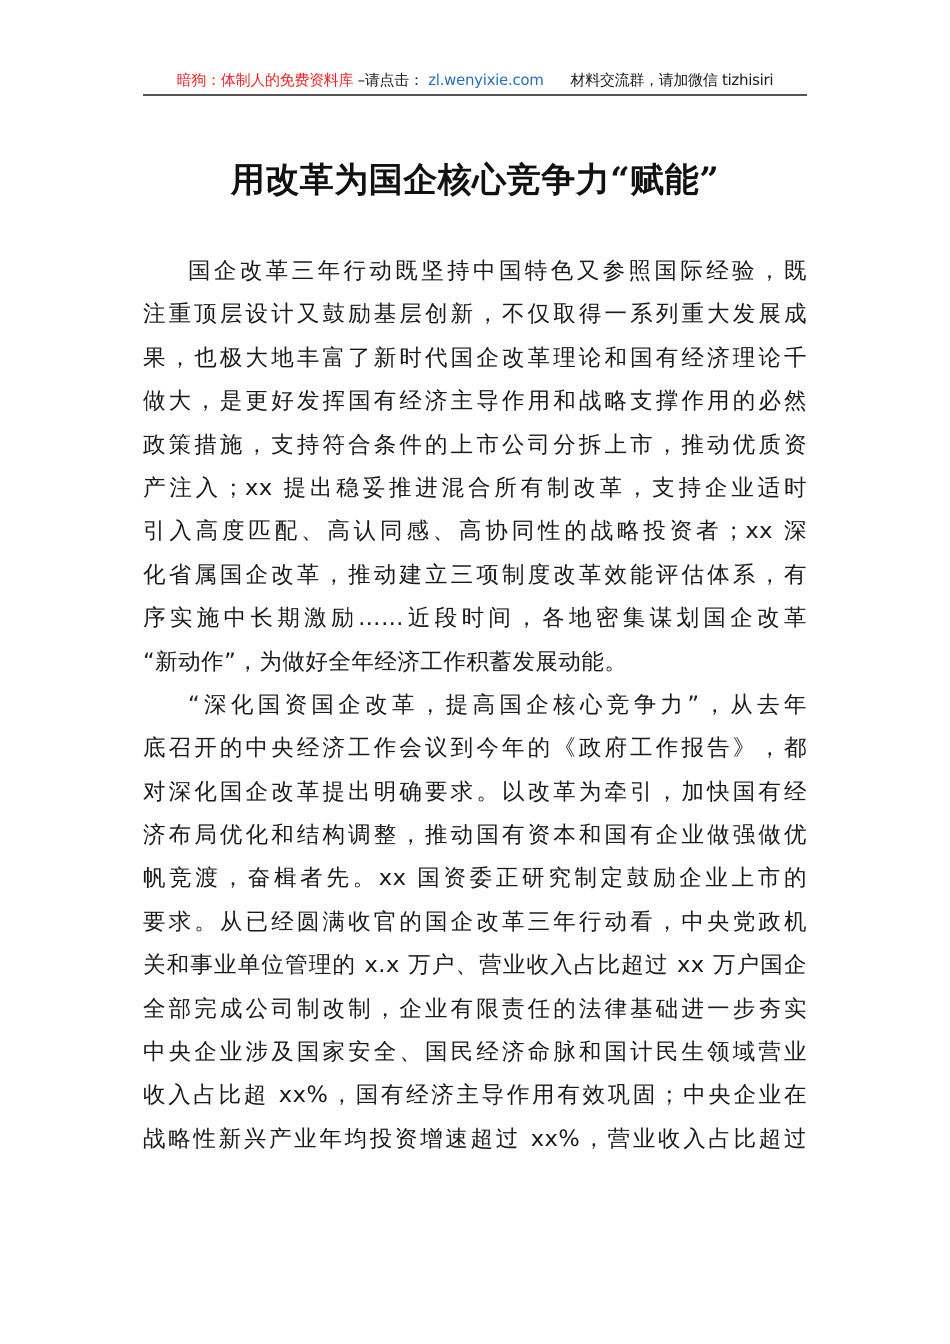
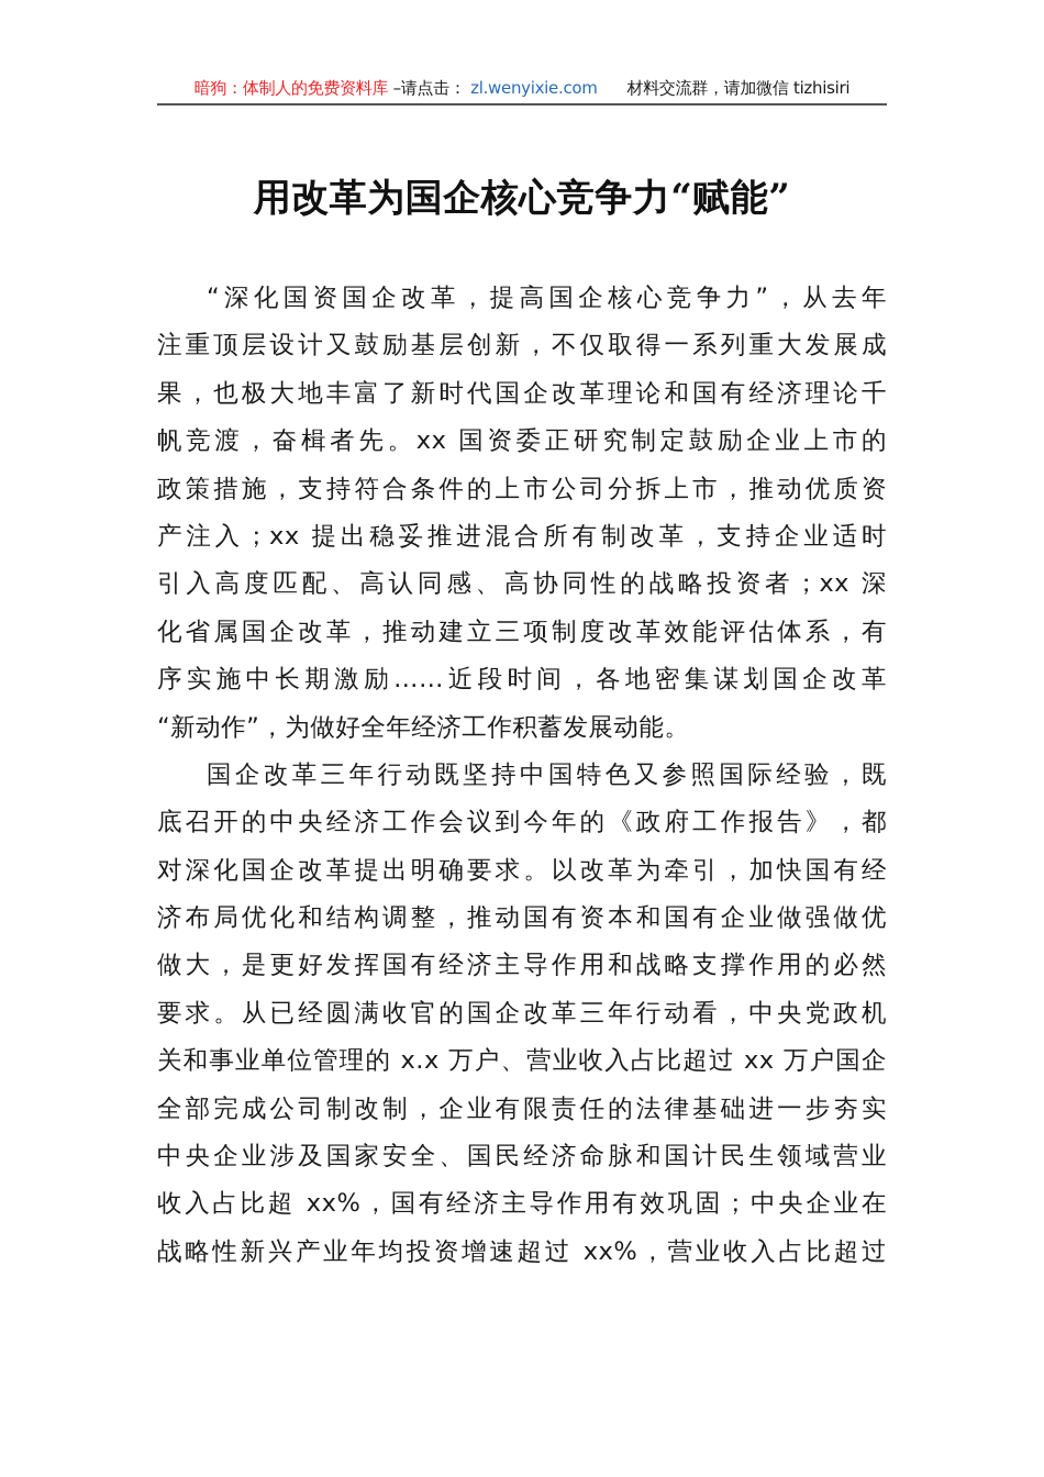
  暗狗：体制人的免费资料库 –请点击： zl.wenyixie.com 材料交流群，请加微信 tizhisiri
  用改革为国企核心竞争力“赋能”
- 国企改革三年行动既坚持中国特色又参照国际经验，既
+ “深化国资国企改革，提高国企核心竞争力”，从去年
  注重顶层设计又鼓励基层创新，不仅取得一系列重大发展成
  果，也极大地丰富了新时代国企改革理论和国有经济理论千
- 做大，是更好发挥国有经济主导作用和战略支撑作用的必然
+ 帆竞渡，奋楫者先。xx 国资委正研究制定鼓励企业上市的
  政策措施，支持符合条件的上市公司分拆上市，推动优质资
  产注入；xx 提出稳妥推进混合所有制改革，支持企业适时
  引入高度匹配、高认同感、高协同性的战略投资者；xx 深
  化省属国企改革，推动建立三项制度改革效能评估体系，有
  序实施中长期激励……近段时间，各地密集谋划国企改革
  “新动作”，为做好全年经济工作积蓄发展动能。
- “深化国资国企改革，提高国企核心竞争力”，从去年
+ 国企改革三年行动既坚持中国特色又参照国际经验，既
  底召开的中央经济工作会议到今年的《政府工作报告》，都
  对深化国企改革提出明确要求。以改革为牵引，加快国有经
  济布局优化和结构调整，推动国有资本和国有企业做强做优
- 帆竞渡，奋楫者先。xx 国资委正研究制定鼓励企业上市的
+ 做大，是更好发挥国有经济主导作用和战略支撑作用的必然
  要求。从已经圆满收官的国企改革三年行动看，中央党政机
  关和事业单位管理的 x.x 万户、营业收入占比超过 xx 万户国企
  全部完成公司制改制，企业有限责任的法律基础进一步夯实
  中央企业涉及国家安全、国民经济命脉和国计民生领域营业
  收入占比超 xx%，国有经济主导作用有效巩固；中央企业在
  战略性新兴产业年均投资增速超过 xx%，营业收入占比超过
